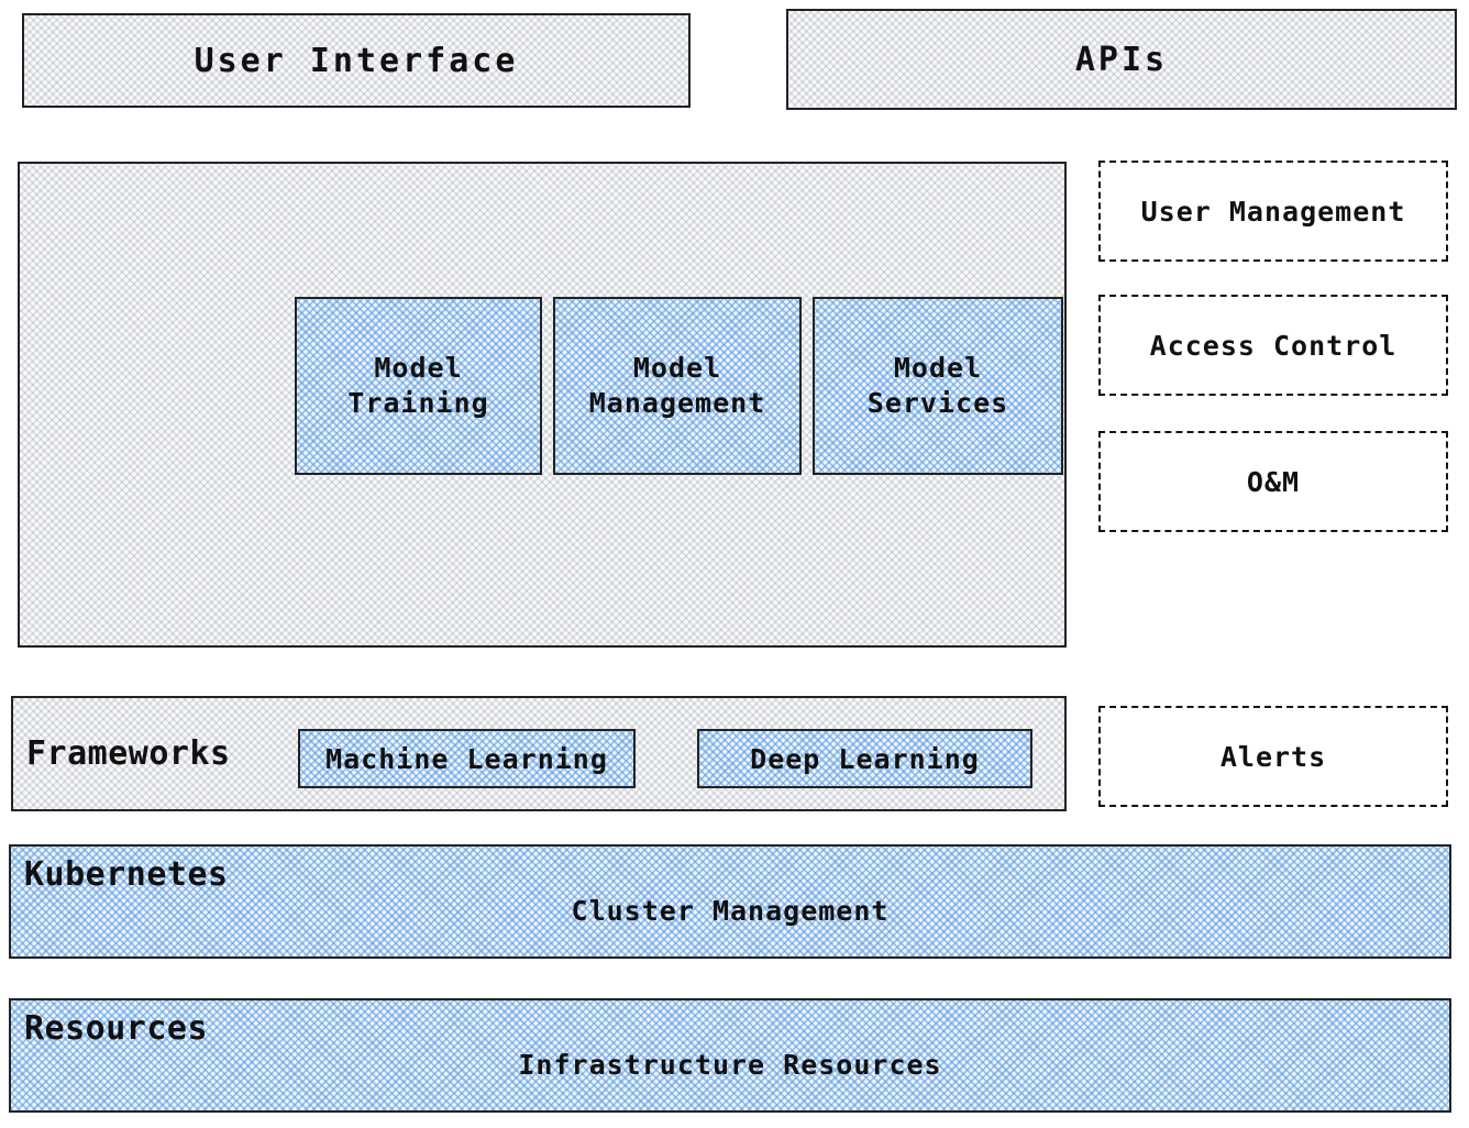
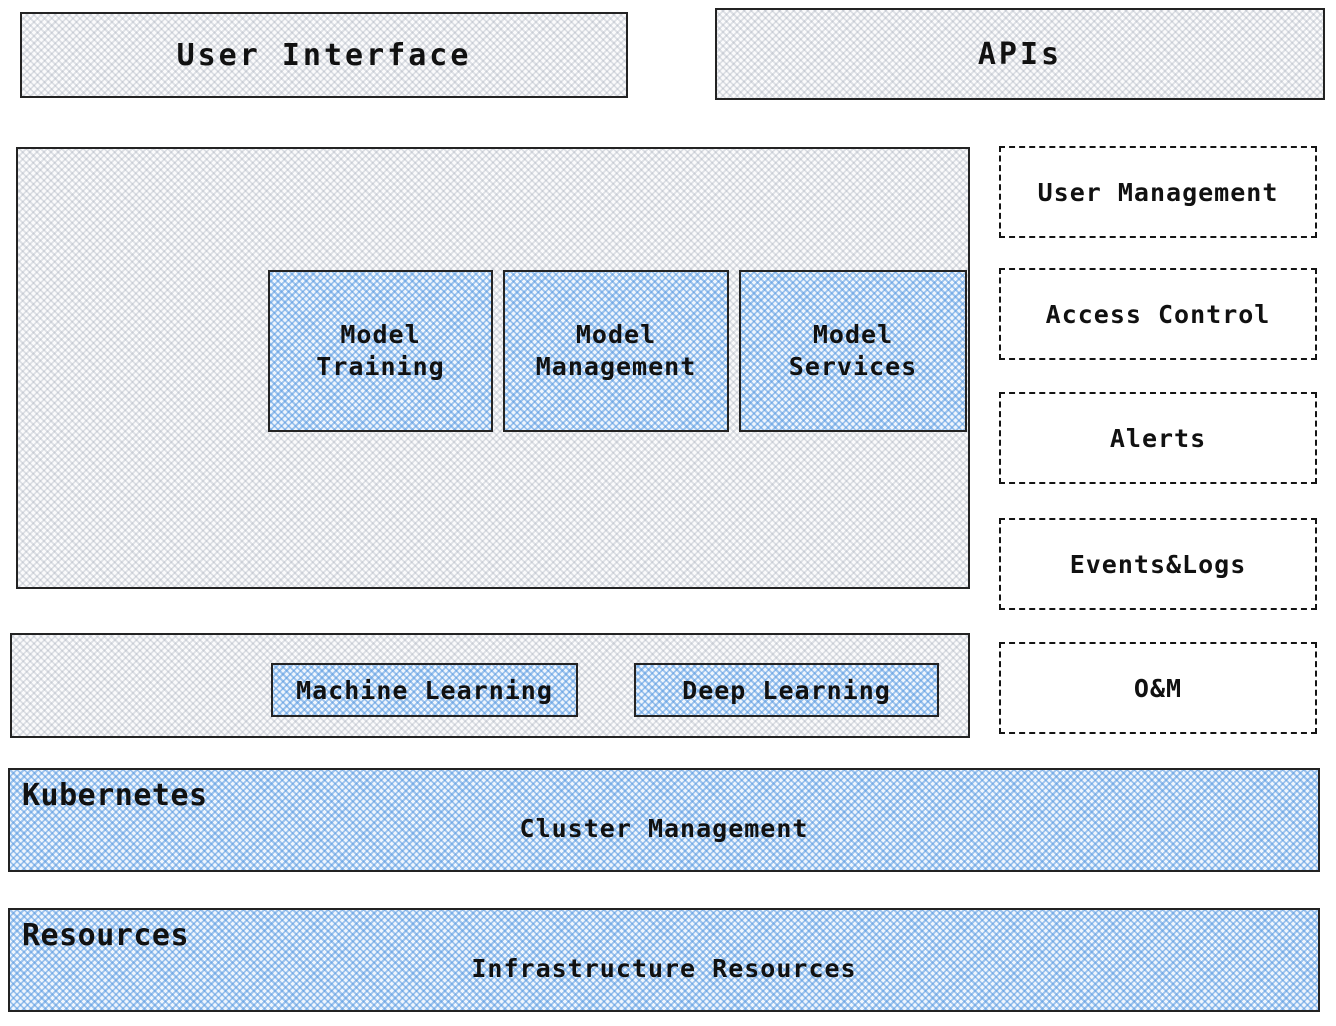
  User Interface
  APIs
  Model
  Training
  Model
  Management
  Model
  Services
  User Management
  Access Control
- O&M
+ Alerts
+ Events&Logs
- Alerts
+ O&M
- Frameworks
  Machine Learning
  Deep Learning
  Kubernetes
  Cluster Management
  Resources
  Infrastructure Resources
